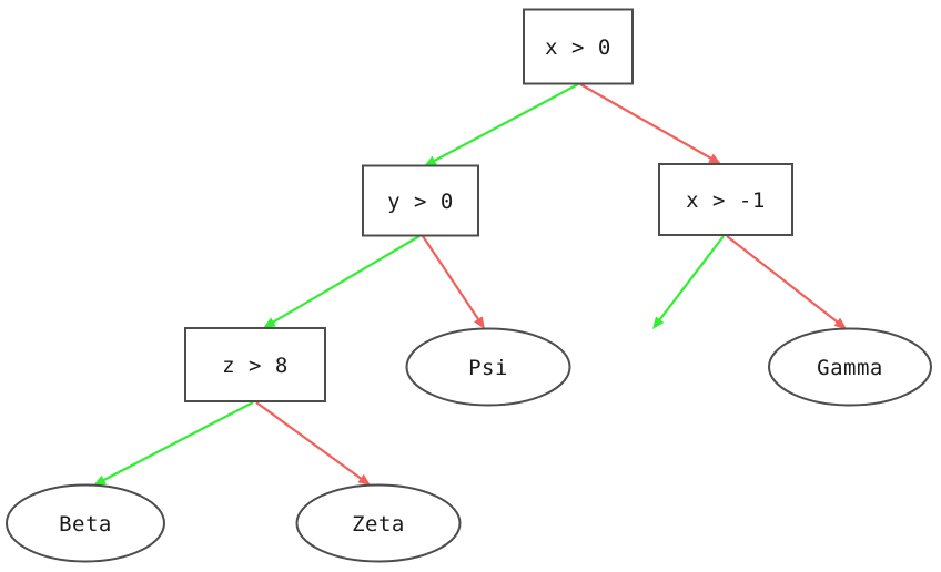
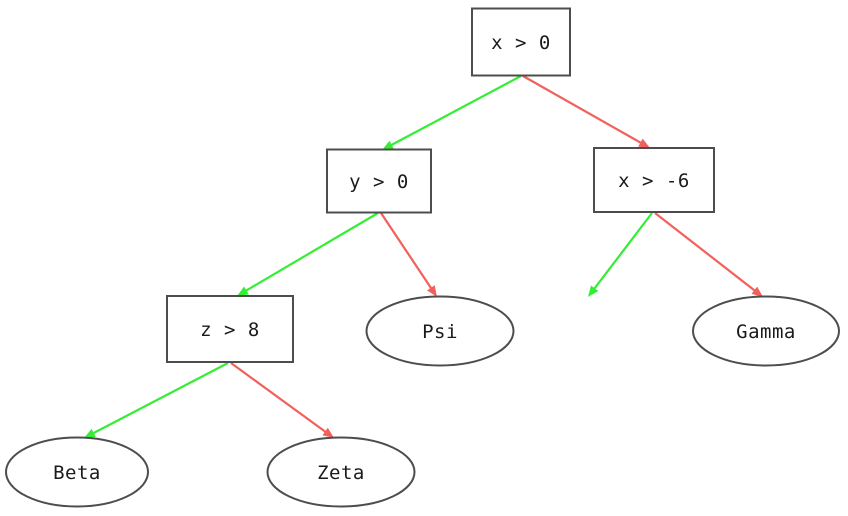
  x > 0
  y > 0
- x > -1
+ x > -6
  z > 8
  Psi
  Gamma
  Beta
  Zeta
